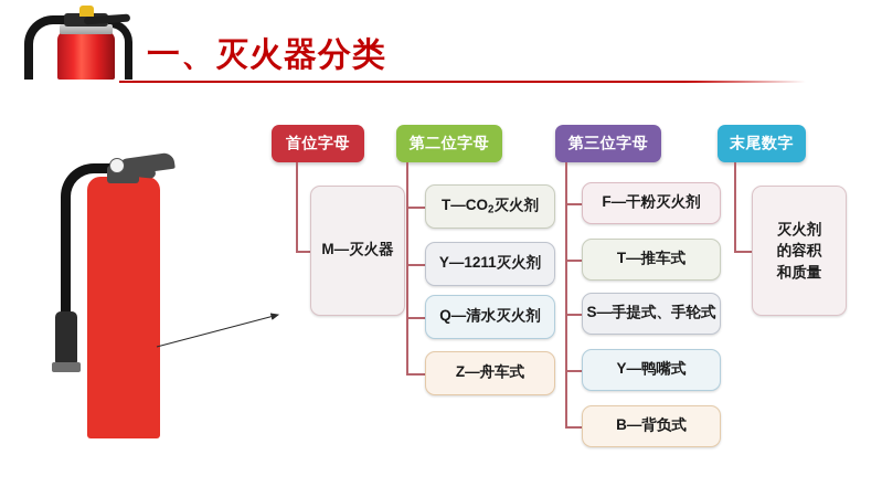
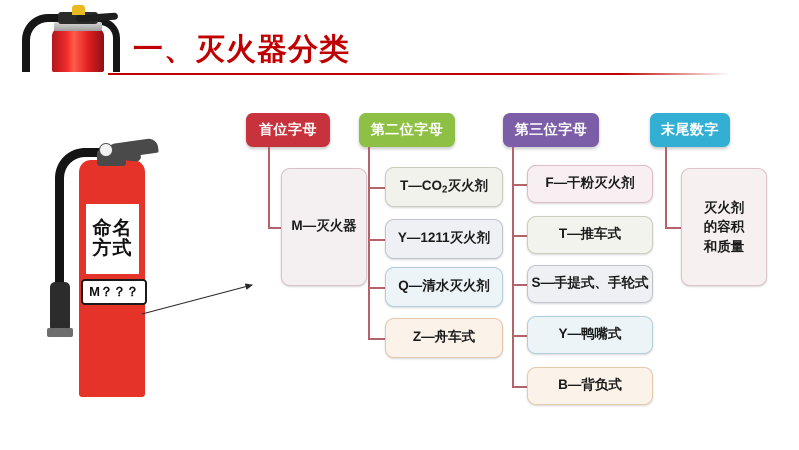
  一、灭火器分类
+ 命名
+ 方式
+ M？？？
  首位字母
  M—灭火器
  第二位字母
  T—CO2灭火剂
  Y—1211灭火剂
  Q—清水灭火剂
  Z—舟车式
  第三位字母
  F—干粉灭火剂
  T—推车式
  S—手提式、手轮式
  Y—鸭嘴式
  B—背负式
  末尾数字
  灭火剂
  的容积
  和质量
